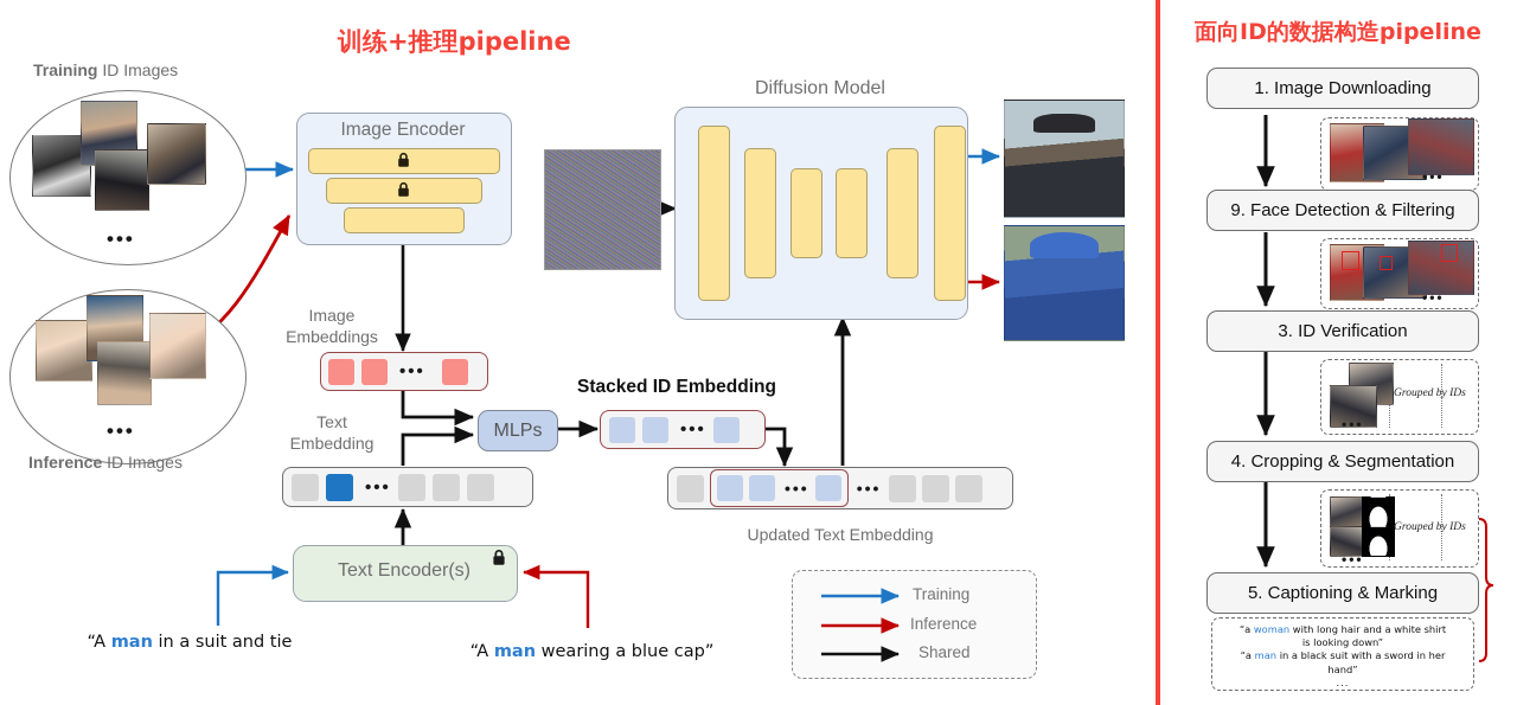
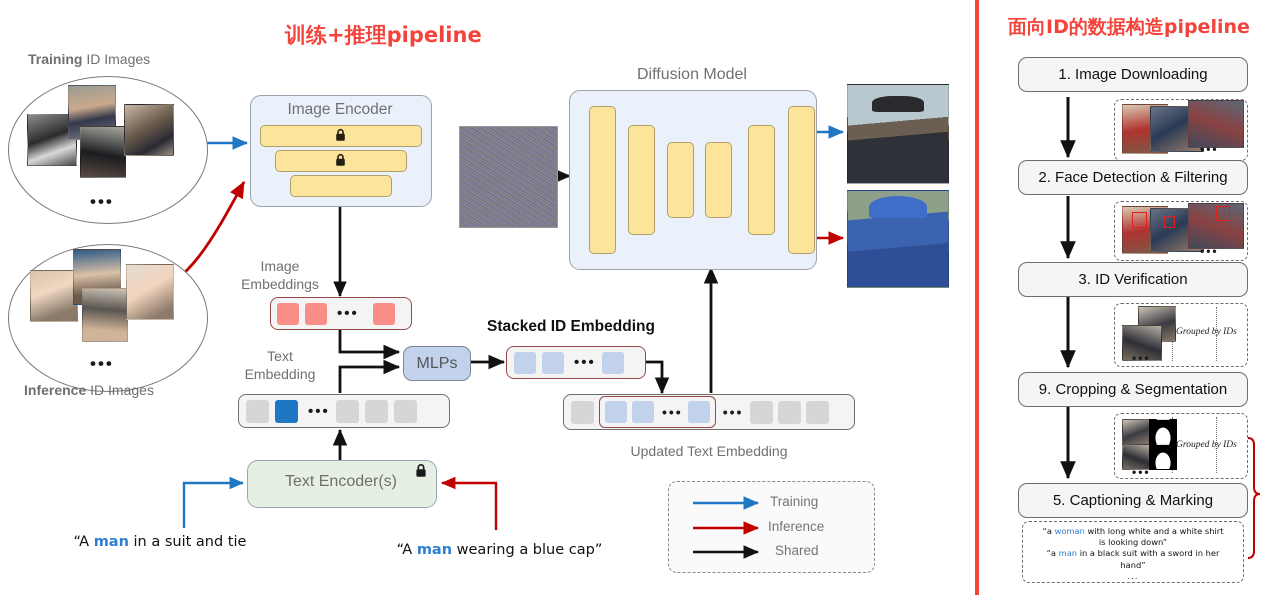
  训练+推理pipeline
  Training ID Images
  •••
  •••
  Inference ID Images
  Image Encoder
  Image
  Embeddings
  •••
  Text
  Embedding
  •••
  MLPs
  Stacked ID Embedding
  •••
  •••
  •••
  Updated Text Embedding
  Text Encoder(s)
  “A man in a suit and tie
  “A man wearing a blue cap”
  Diffusion Model
  Training
  Inference
  Shared
  面向ID的数据构造pipeline
  1. Image Downloading
  •••
- 9. Face Detection & Filtering
+ 2. Face Detection & Filtering
  •••
  3. ID Verification
  Grouped by IDs
  •••
- 4. Cropping & Segmentation
+ 9. Cropping & Segmentation
  Grouped by IDs
  •••
  5. Captioning & Marking
- “a woman with long hair and a white shirt
+ “a woman with long white and a white shirt
  is looking down”
  “a man in a black suit with a sword in her
  hand”
  ...
